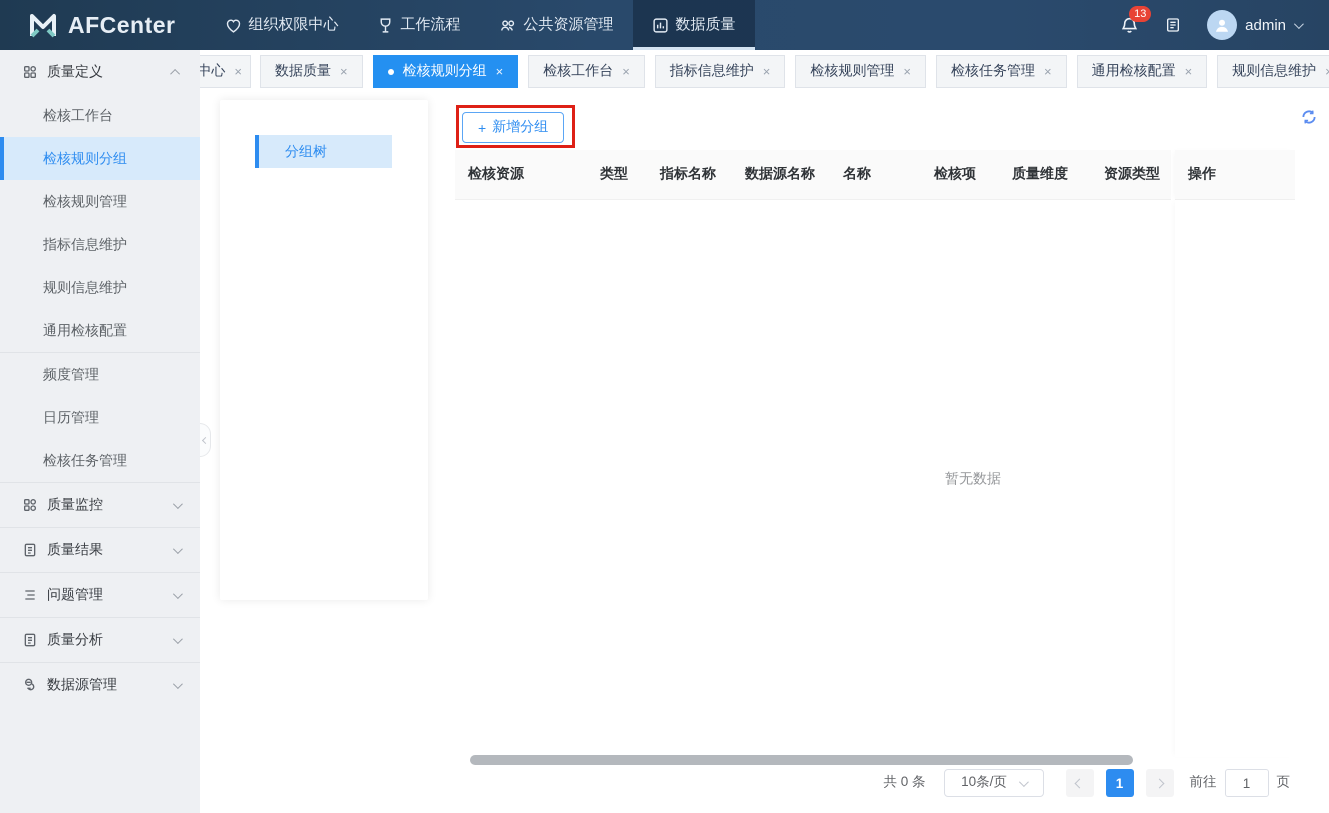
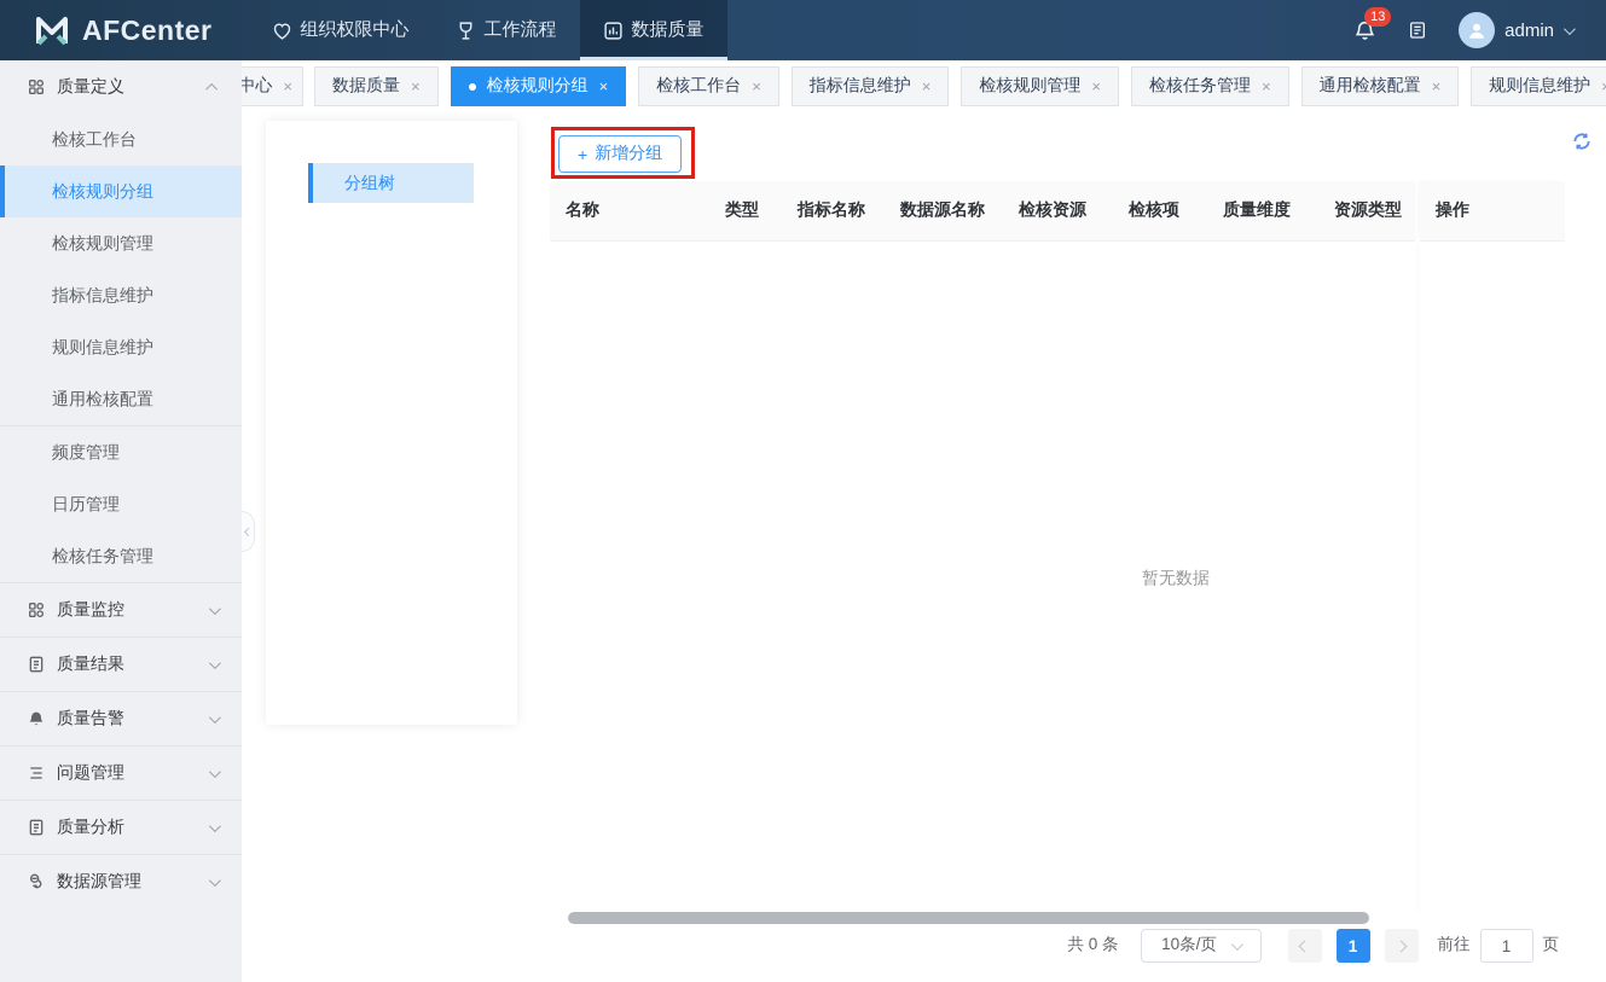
  AFCenter
  组织权限中心
  工作流程
- 公共资源管理
  数据质量
  13
  admin
  质量定义
  检核工作台
  检核规则分组
  检核规则管理
  指标信息维护
  规则信息维护
  通用检核配置
  频度管理
  日历管理
  检核任务管理
  质量监控
  质量结果
+ 质量告警
  问题管理
  质量分析
  数据源管理
  中心
  ×
  数据质量
  ×
  检核规则分组
  ×
  检核工作台
  ×
  指标信息维护
  ×
  检核规则管理
  ×
  检核任务管理
  ×
  通用检核配置
  ×
  规则信息维护
  分组树
  +
  新增分组
- 检核资源
+ 名称
  类型
  指标名称
  数据源名称
- 名称
+ 检核资源
  检核项
  质量维度
  资源类型
  操作
  暂无数据
  共 0 条
  10条/页
  1
  前往
  1
  页
